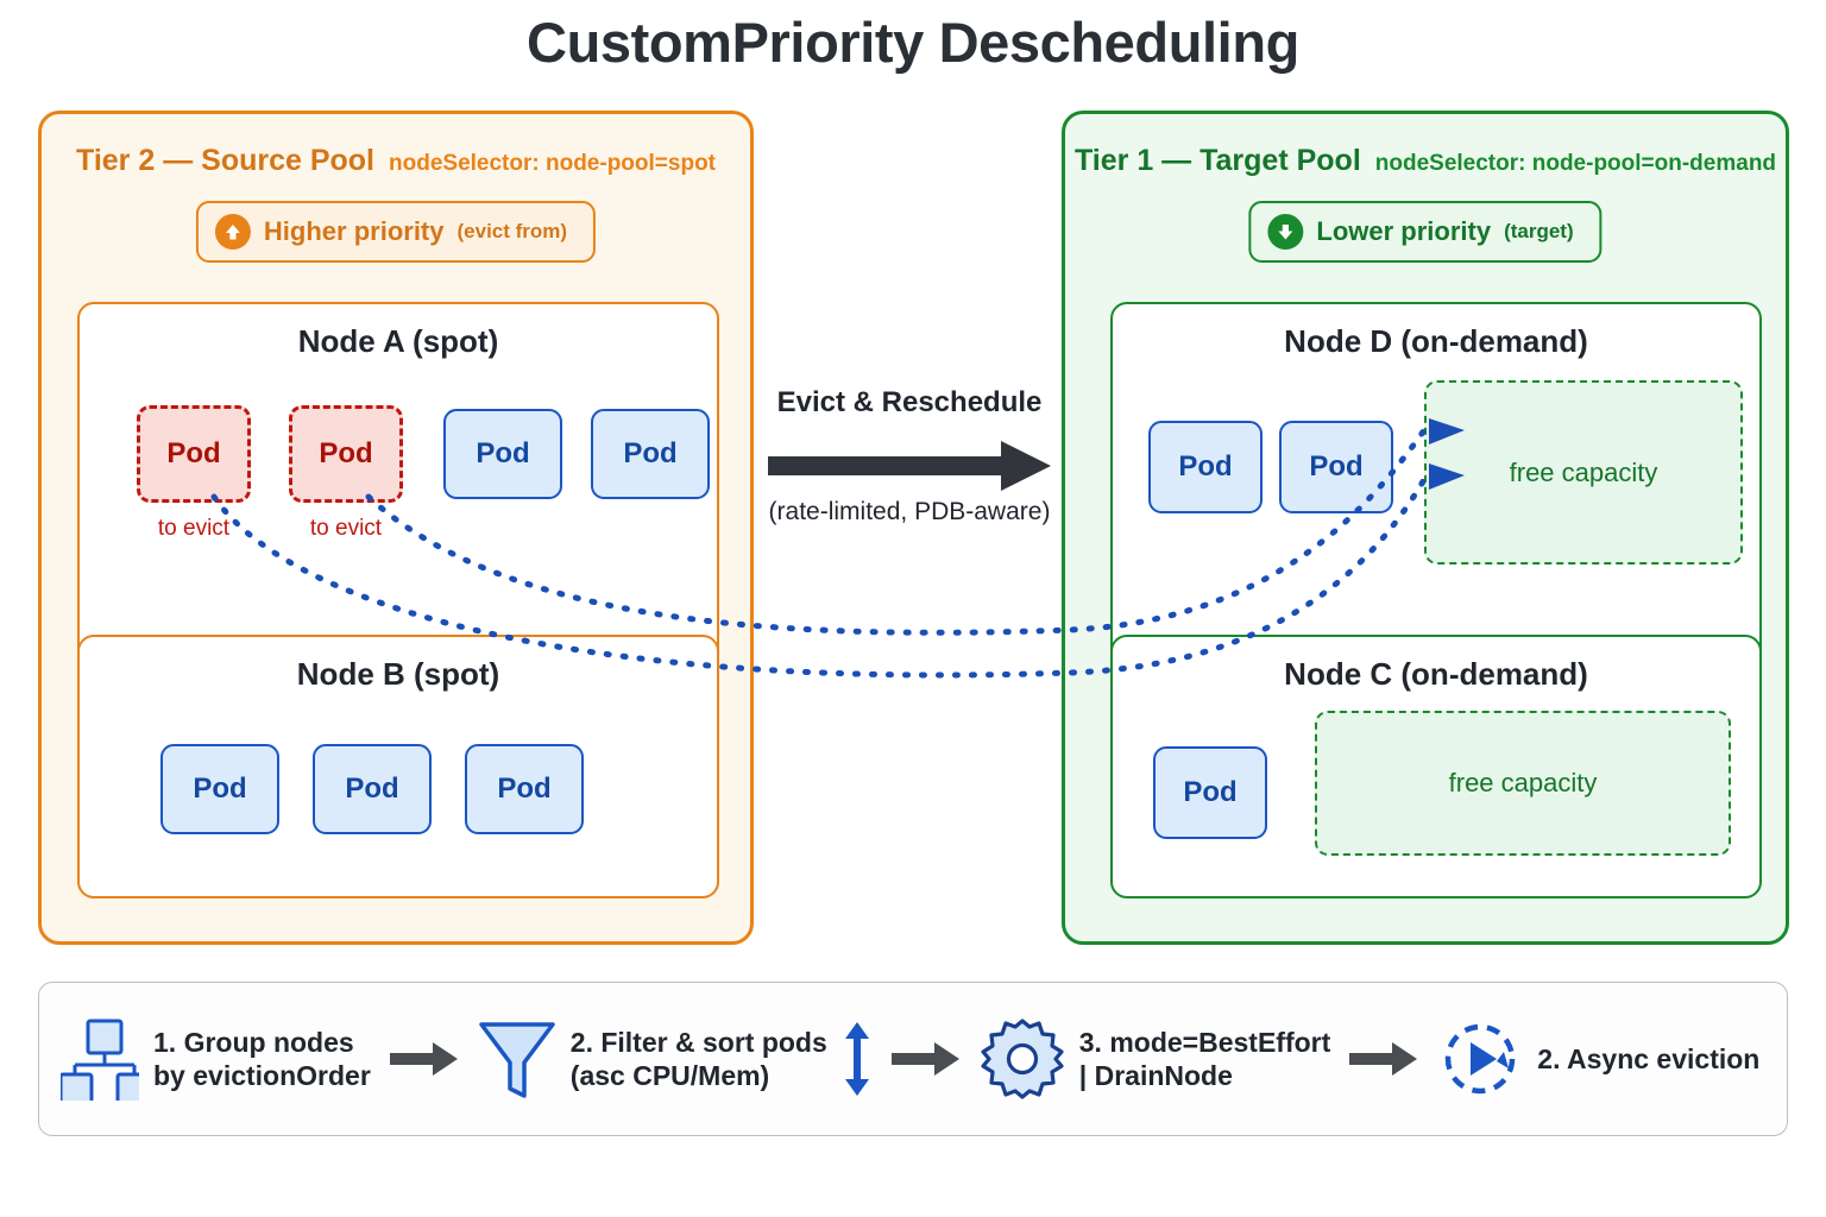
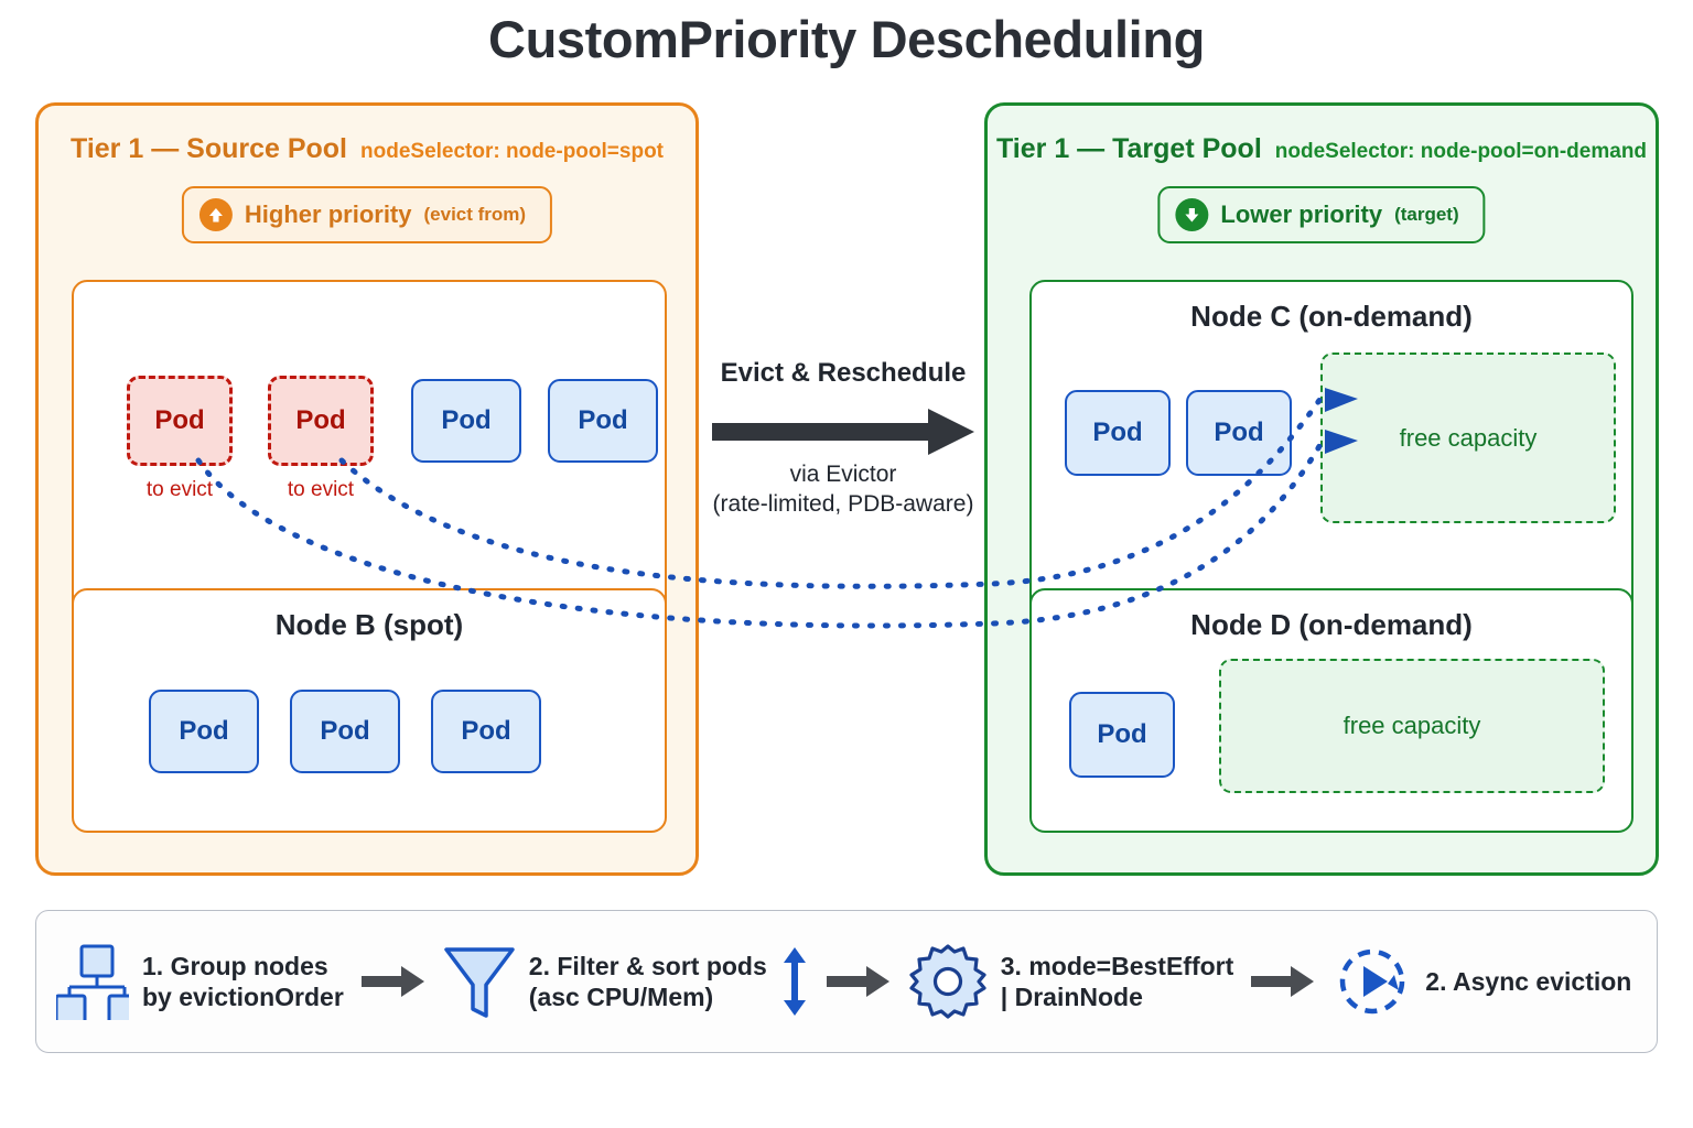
  CustomPriority Descheduling
- Tier 2 — Source Pool nodeSelector: node-pool=spot
+ Tier 1 — Source Pool nodeSelector: node-pool=spot
  Higher priority
  (evict from)
- Node A (spot)
  Pod
  to evict
  Pod
  to evict
  Pod
  Pod
  Node B (spot)
  Pod
  Pod
  Pod
  Tier 1 — Target Pool nodeSelector: node-pool=on-demand
  Lower priority
  (target)
- Node D (on-demand)
+ Node C (on-demand)
  Pod
  Pod
  free capacity
- Node C (on-demand)
+ Node D (on-demand)
  Pod
  free capacity
  Evict & Reschedule
+ via Evictor
  (rate-limited, PDB-aware)
  1. Group nodes
  by evictionOrder
  2. Filter & sort pods
  (asc CPU/Mem)
  3. mode=BestEffort
  | DrainNode
  2. Async eviction
